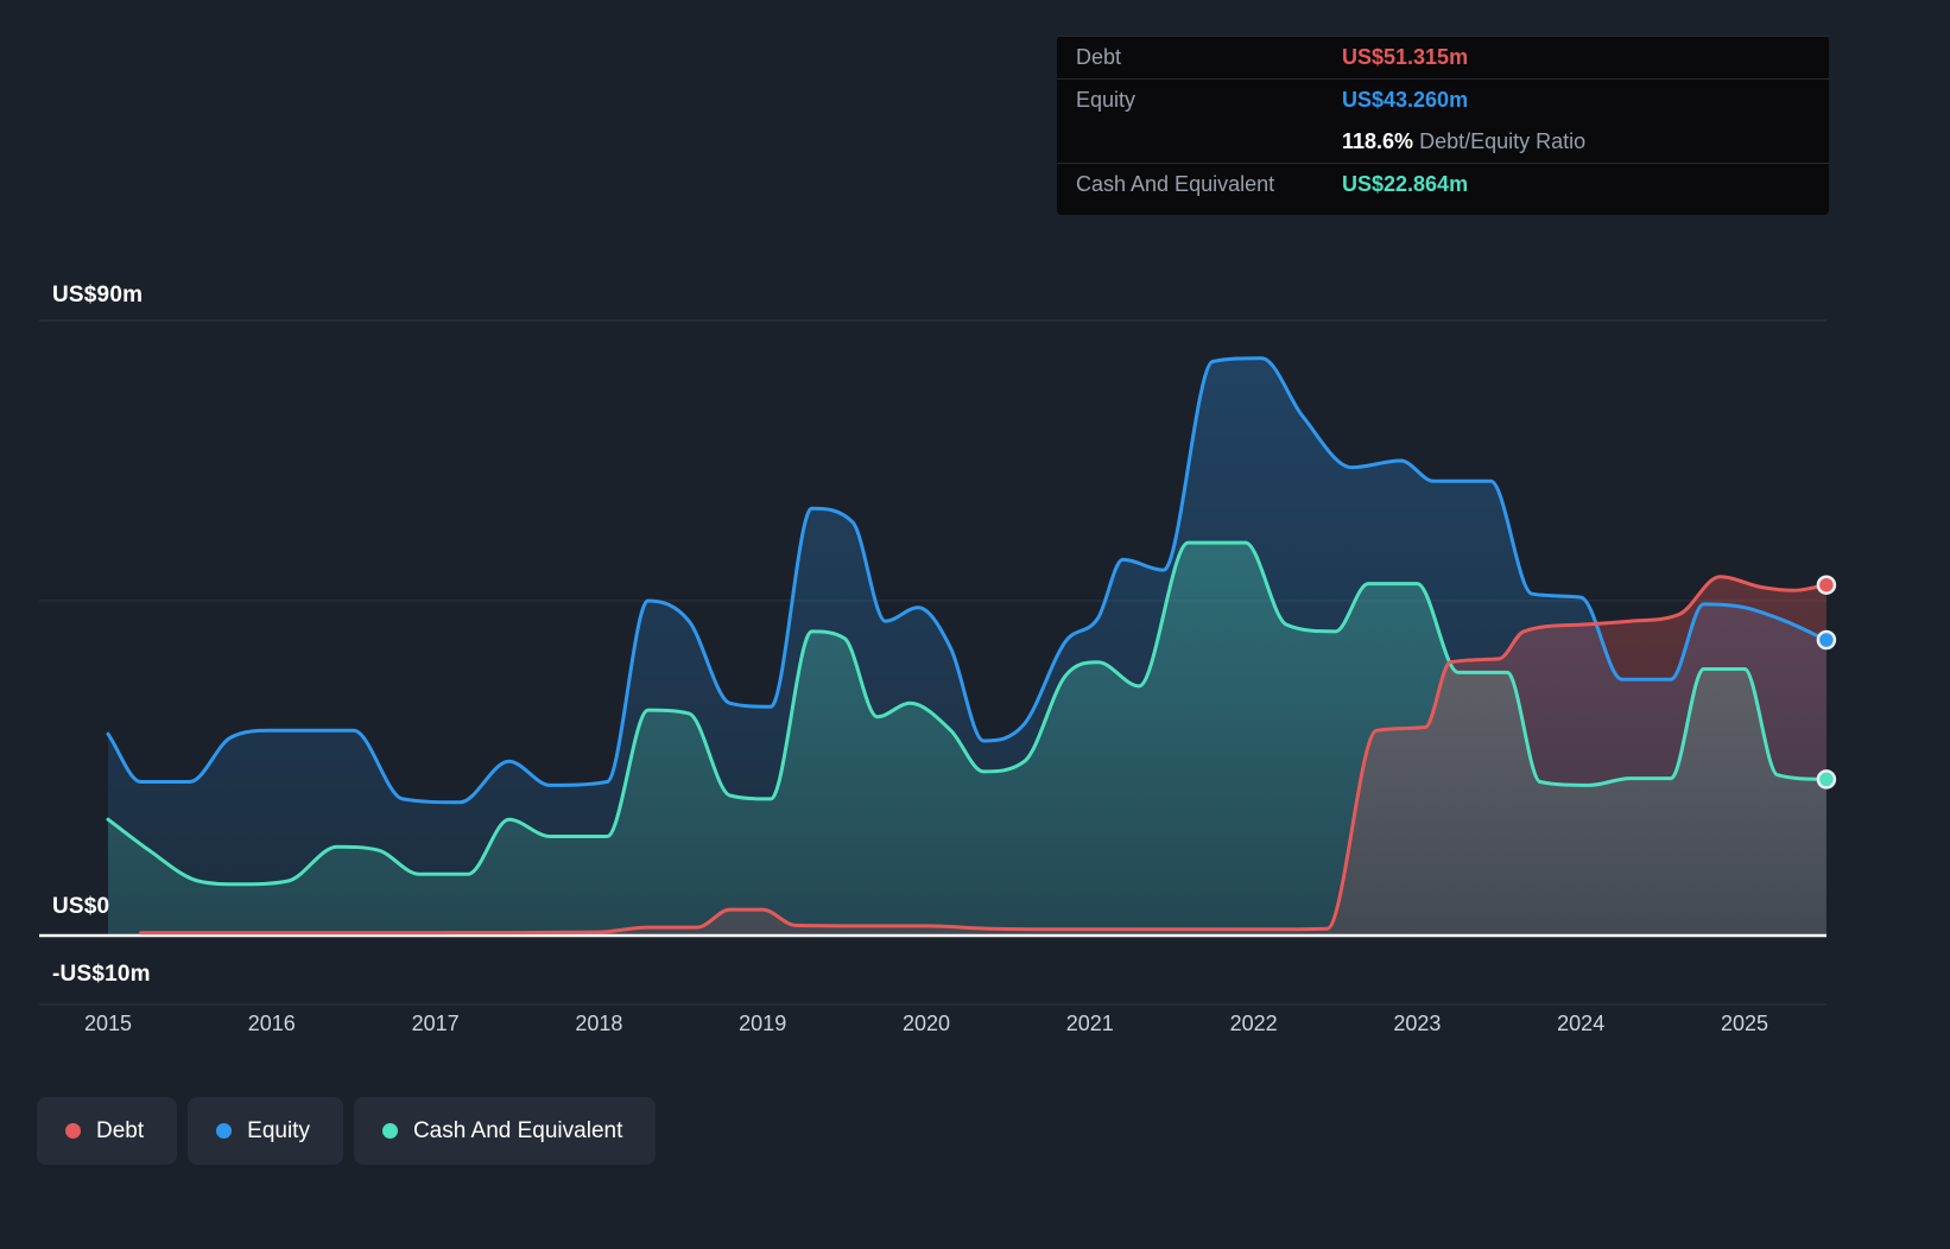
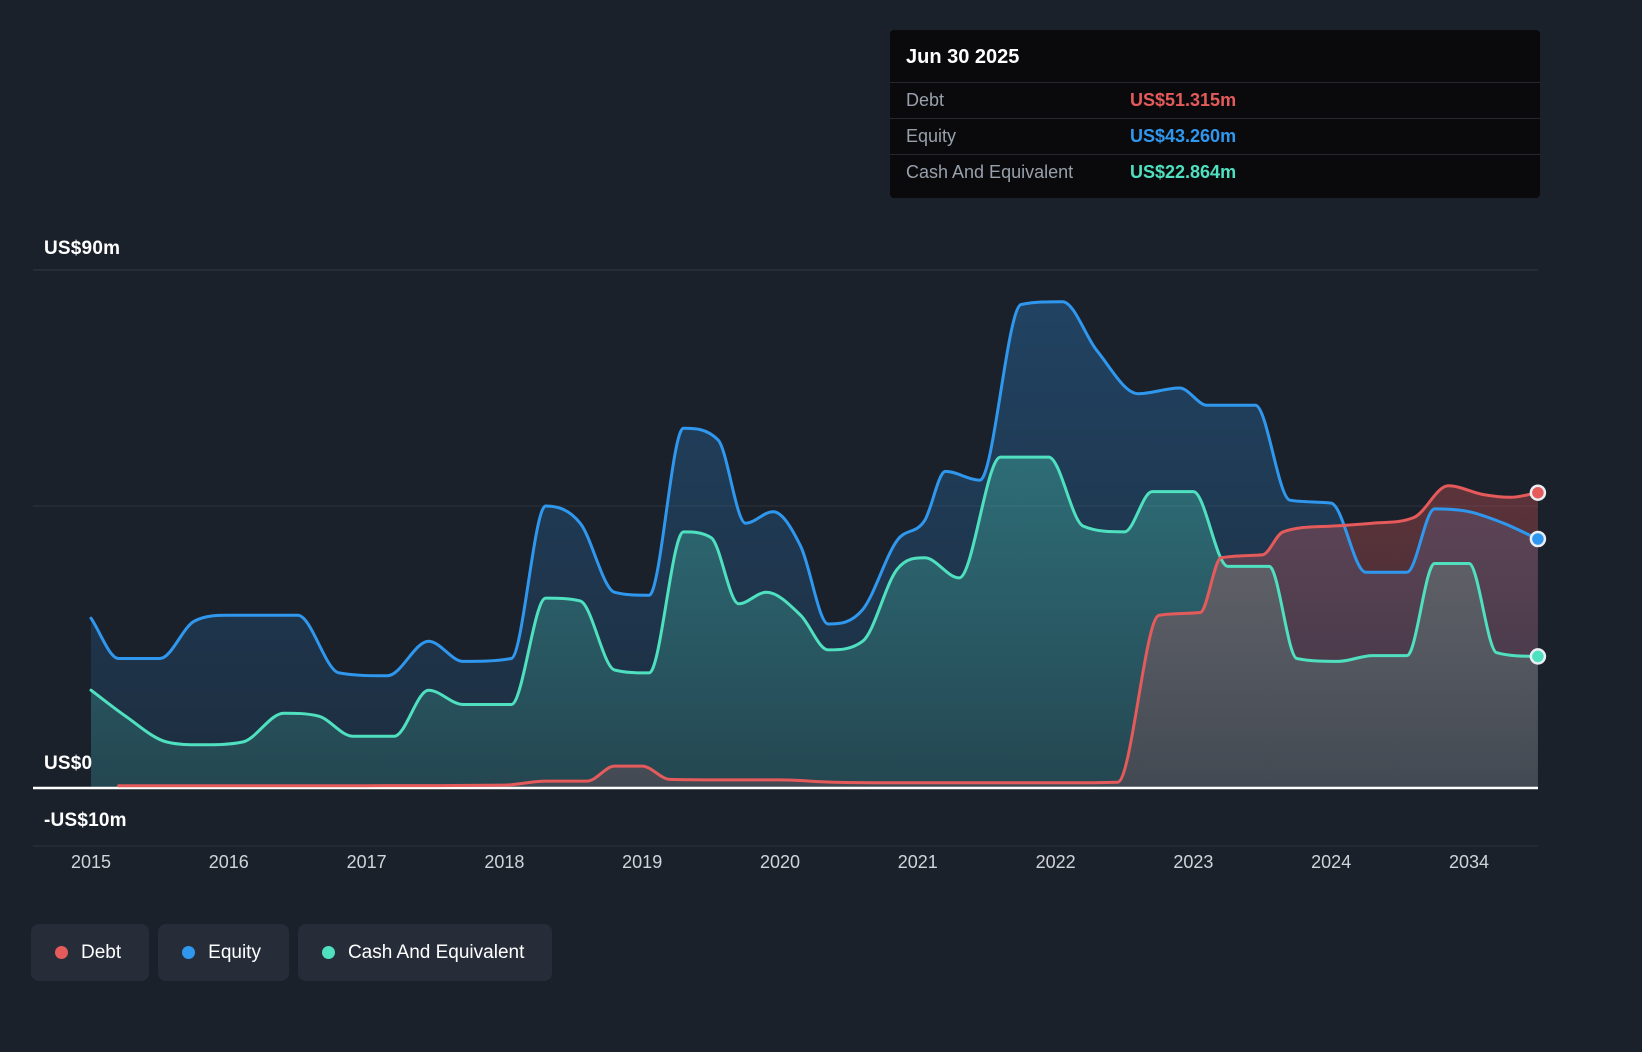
+ Jun 30 2025
  Debt
  US$51.315m
  Equity
  US$43.260m
- 118.6% Debt/Equity Ratio
  Cash And Equivalent
  US$22.864m
  US$90m
  US$0
  -US$10m
  2015
  2016
  2017
  2018
  2019
  2020
  2021
  2022
  2023
  2024
- 2025
+ 2034
  Debt
  Equity
  Cash And Equivalent
